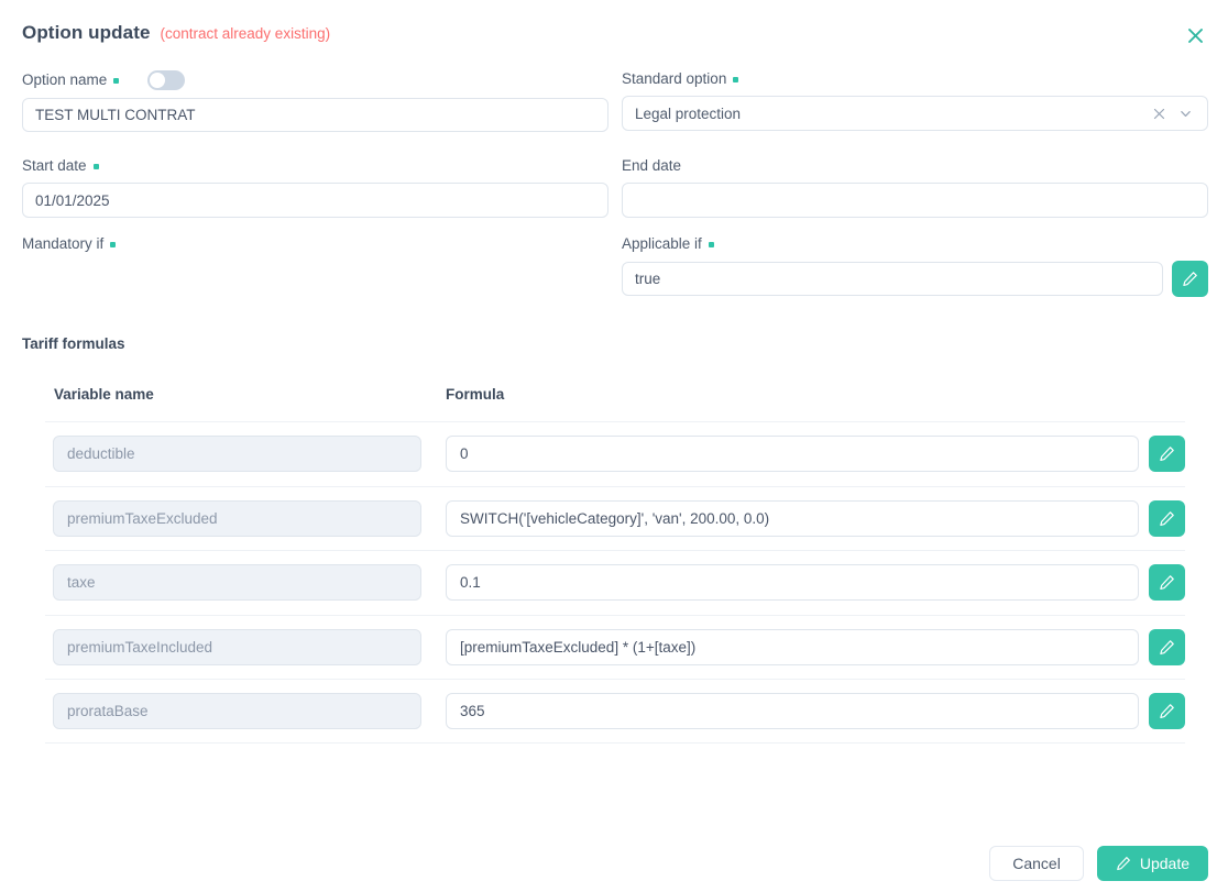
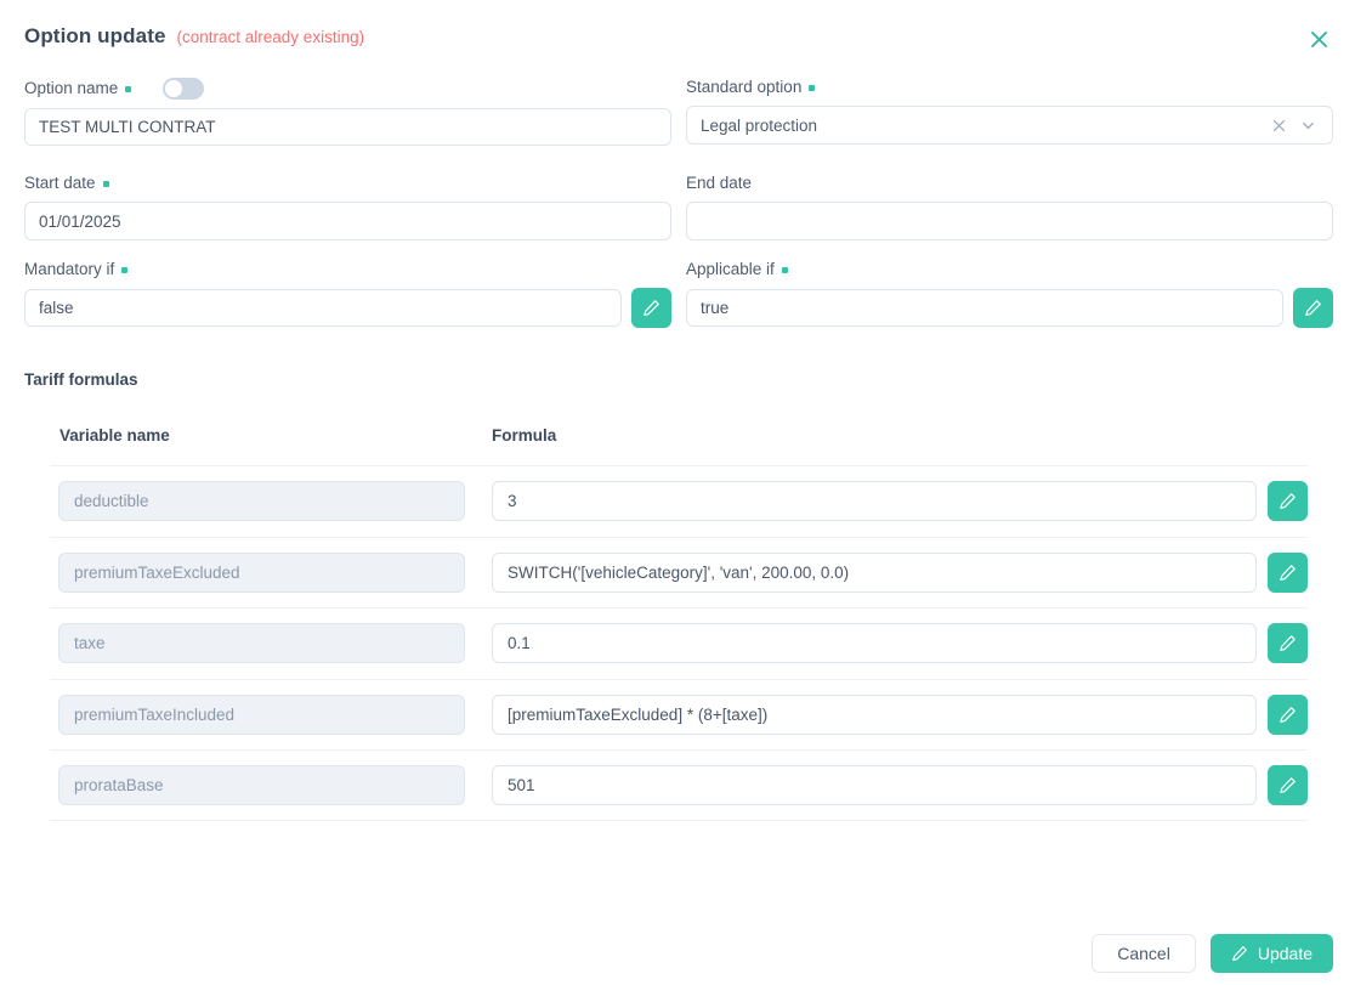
  Option update
  (contract already existing)
  Option name
  TEST MULTI CONTRAT
  Standard option
  Legal protection
  Start date
  01/01/2025
  End date
  Mandatory if
+ false
  Applicable if
  true
  Tariff formulas
  Variable name
  Formula
  deductible
- 0
+ 3
  premiumTaxeExcluded
  SWITCH('[vehicleCategory]', 'van', 200.00, 0.0)
  taxe
  0.1
  premiumTaxeIncluded
- [premiumTaxeExcluded] * (1+[taxe])
+ [premiumTaxeExcluded] * (8+[taxe])
  prorataBase
- 365
+ 501
  Cancel
  Update
